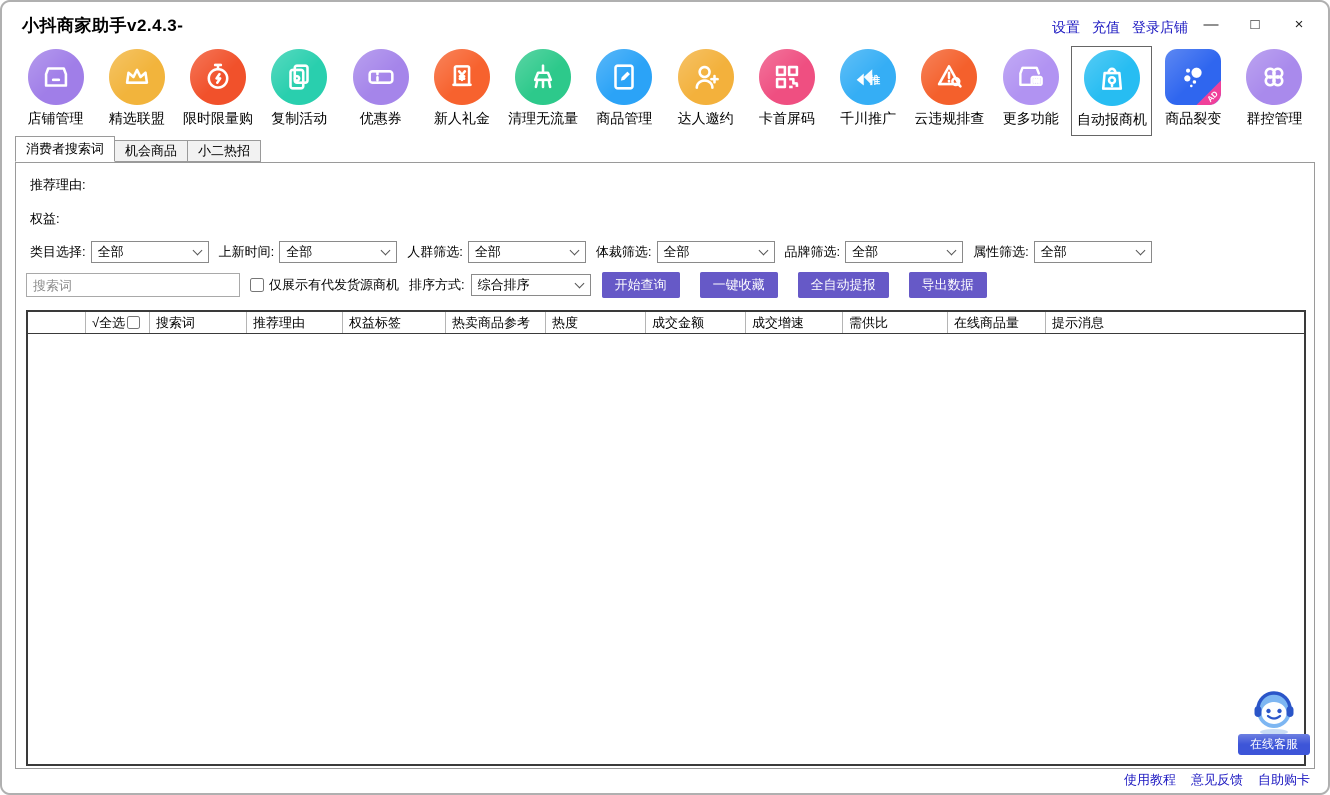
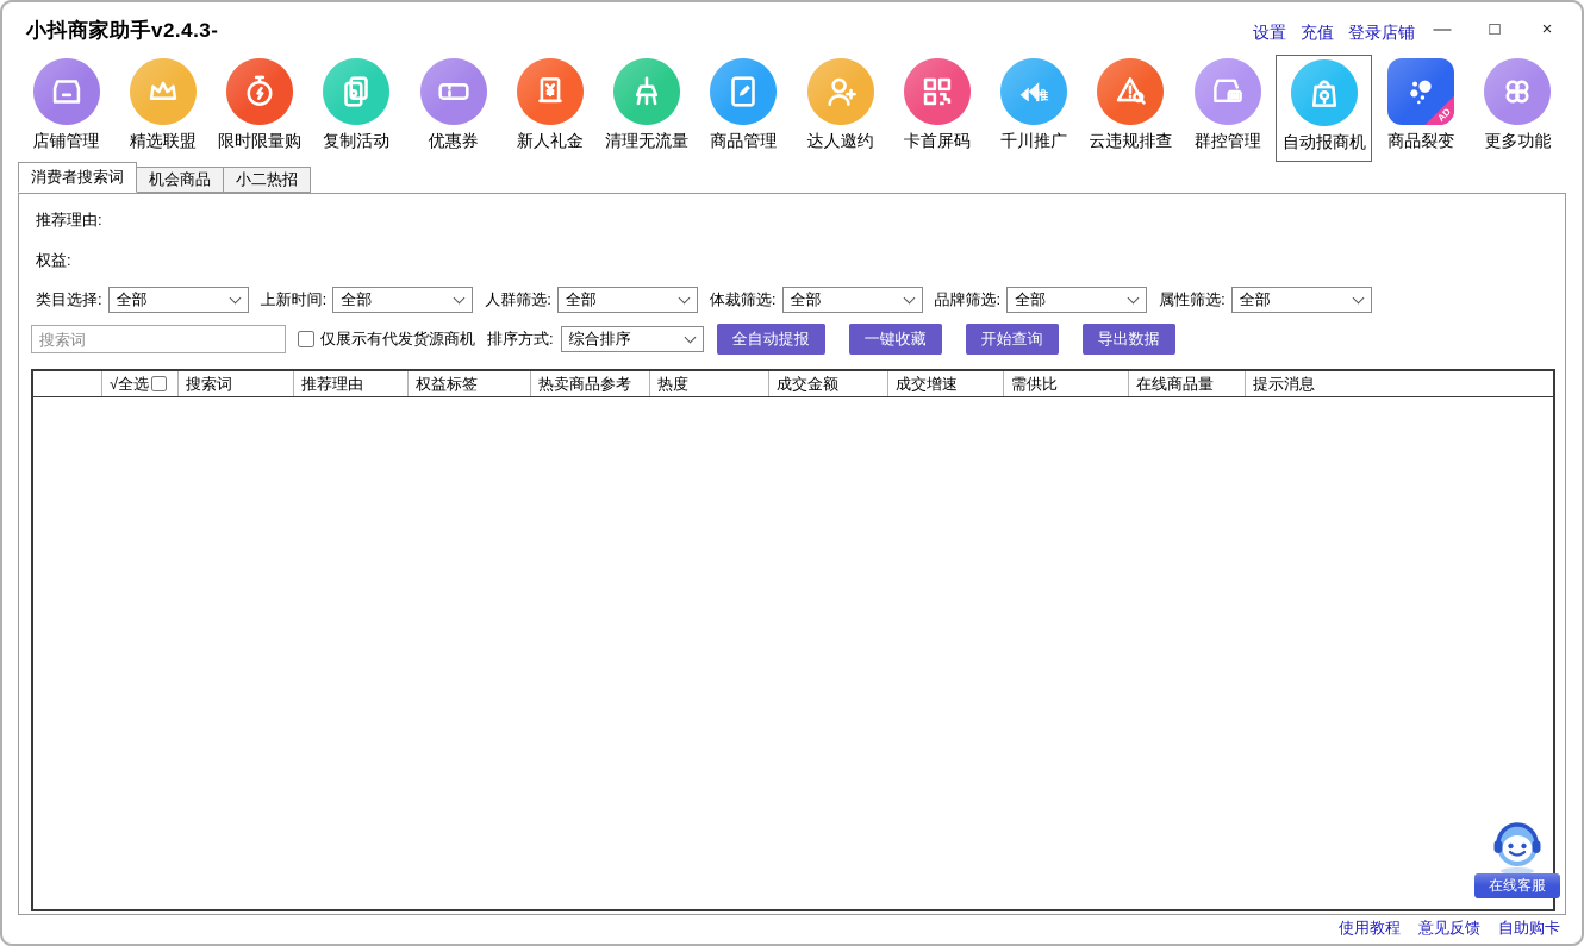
  小抖商家助手v2.4.3-
  设置
  充值
  登录店铺
  —
  □
  ×
  店铺管理
  精选联盟
  限时限量购
  复制活动
  优惠券
  新人礼金
  清理无流量
  商品管理
  达人邀约
  卡首屏码
  推
  千川推广
  云违规排查
- 更多功能
+ 群控管理
  自动报商机
  商品裂变
- 群控管理
+ 更多功能
  消费者搜索词
  机会商品
  小二热招
  推荐理由:
  权益:
  类目选择:
  全部
  上新时间:
  全部
  人群筛选:
  全部
  体裁筛选:
  全部
  品牌筛选:
  全部
  属性筛选:
  全部
  搜索词
  仅展示有代发货源商机
  排序方式:
  综合排序
- 开始查询
+ 全自动提报
  一键收藏
- 全自动提报
+ 开始查询
  导出数据
  √全选
  搜索词
  推荐理由
  权益标签
  热卖商品参考
  热度
  成交金额
  成交增速
  需供比
  在线商品量
  提示消息
  在线客服
  使用教程
  意见反馈
  自助购卡
